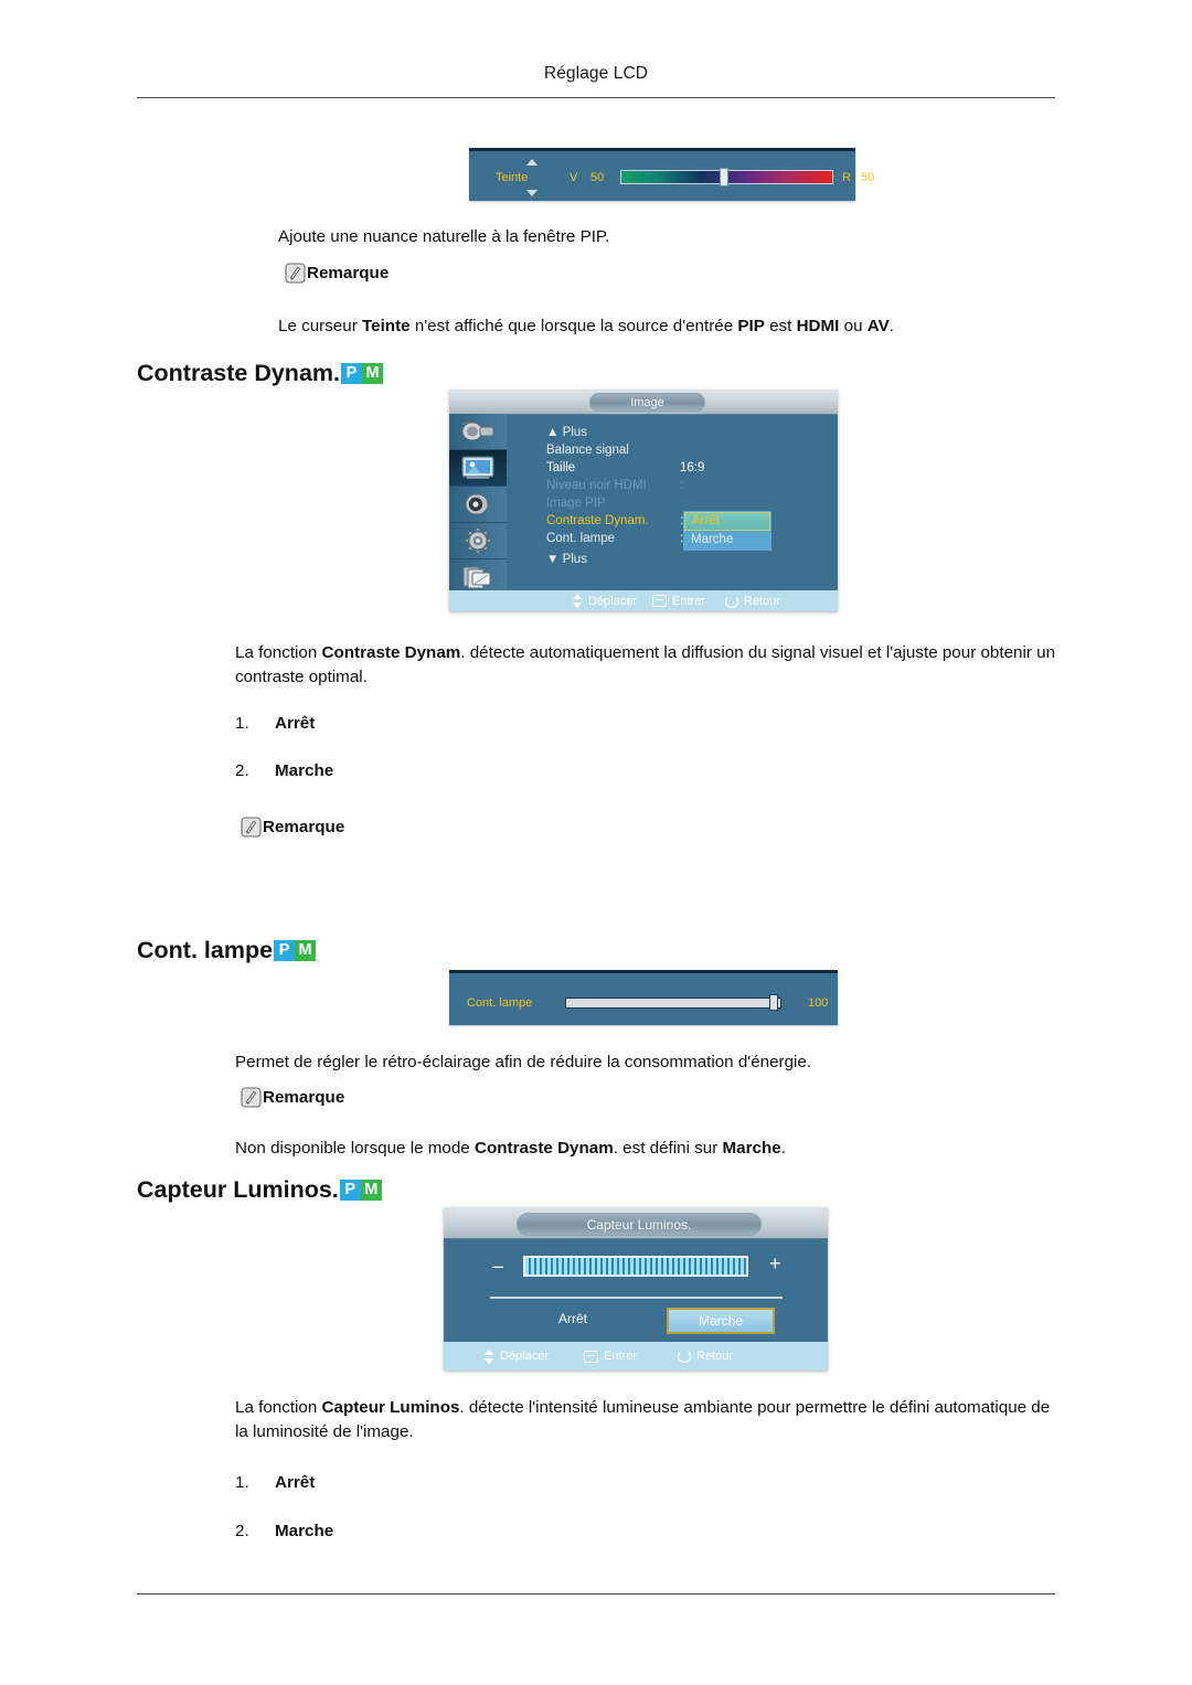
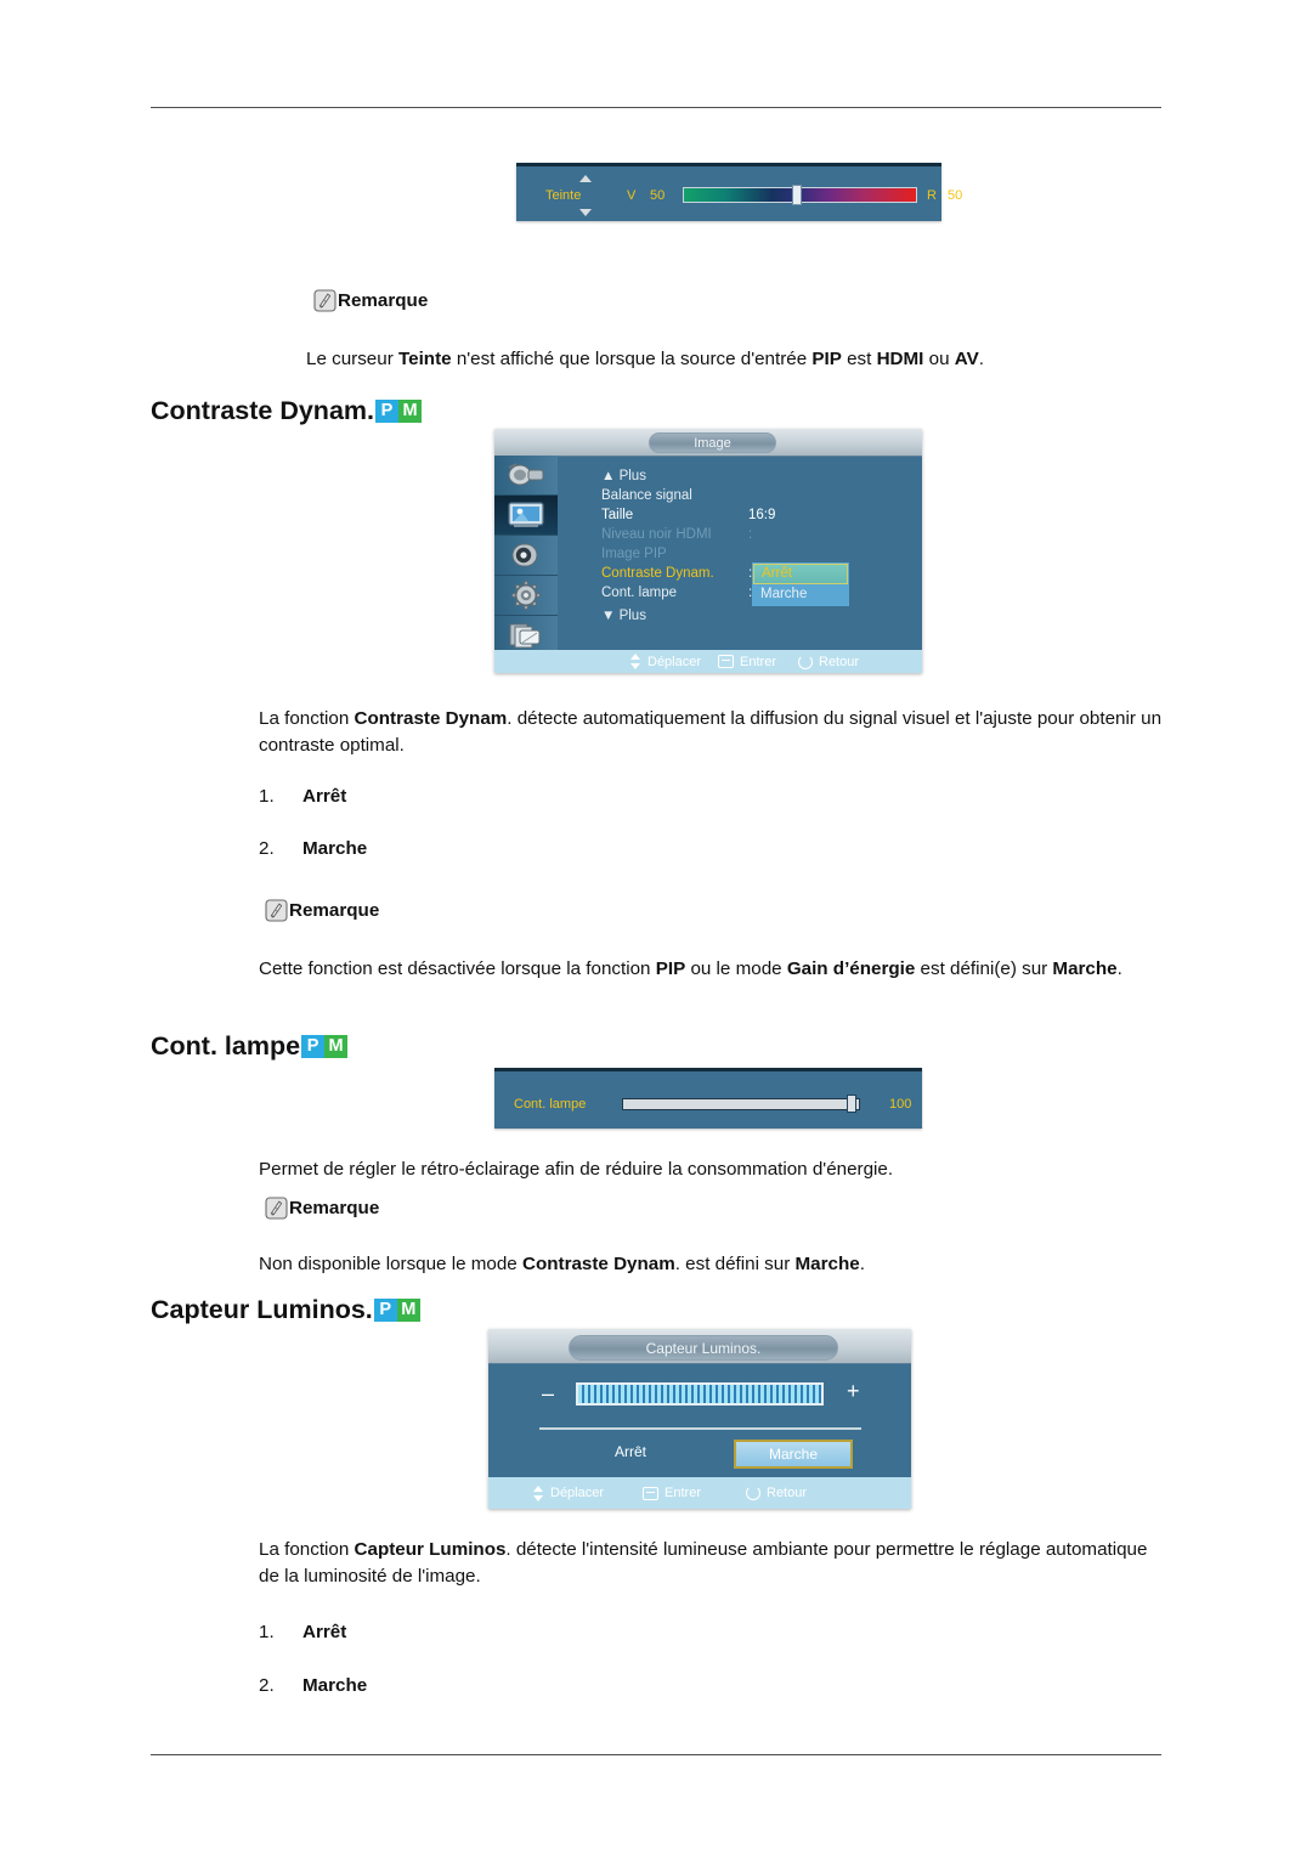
- Réglage LCD
  Teinte
  V
  50
  R
  50
- Ajoute une nuance naturelle à la fenêtre PIP.
  Remarque
  Le curseur Teinte n'est affiché que lorsque la source d'entrée PIP est HDMI ou AV.
  Contraste Dynam.
  P
  M
  Image
  ▲ Plus
  Balance signal
  Taille
  16:9
  Niveau noir HDMI
  :
  Image PIP
  Contraste Dynam.
  :
  Cont. lampe
  :
  ▼ Plus
  Arrêt
  Marche
  Déplacer
  Entrer
  Retour
  La fonction Contraste Dynam. détecte automatiquement la diffusion du signal visuel et l'ajuste pour obtenir un contraste optimal.
  1. Arrêt
  2. Marche
  Remarque
+ Cette fonction est désactivée lorsque la fonction PIP ou le mode Gain d’énergie est défini(e) sur Marche.
  Cont. lampe
  P
  M
  Cont. lampe
  100
  Permet de régler le rétro-éclairage afin de réduire la consommation d'énergie.
  Remarque
  Non disponible lorsque le mode Contraste Dynam. est défini sur Marche.
  Capteur Luminos.
  P
  M
  Capteur Luminos.
  –
  +
  Arrêt
  Marche
  Déplacer
  Entrer
  Retour
- La fonction Capteur Luminos. détecte l'intensité lumineuse ambiante pour permettre le défini automatique de la luminosité de l'image.
+ La fonction Capteur Luminos. détecte l'intensité lumineuse ambiante pour permettre le réglage automatique de la luminosité de l'image.
  1. Arrêt
  2. Marche
